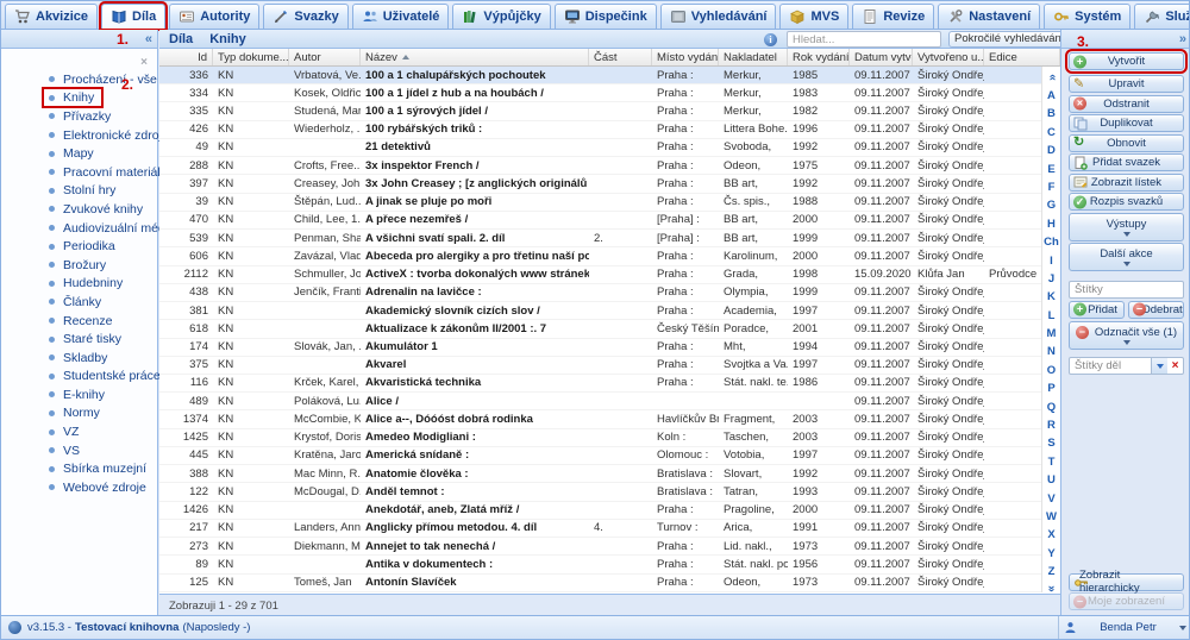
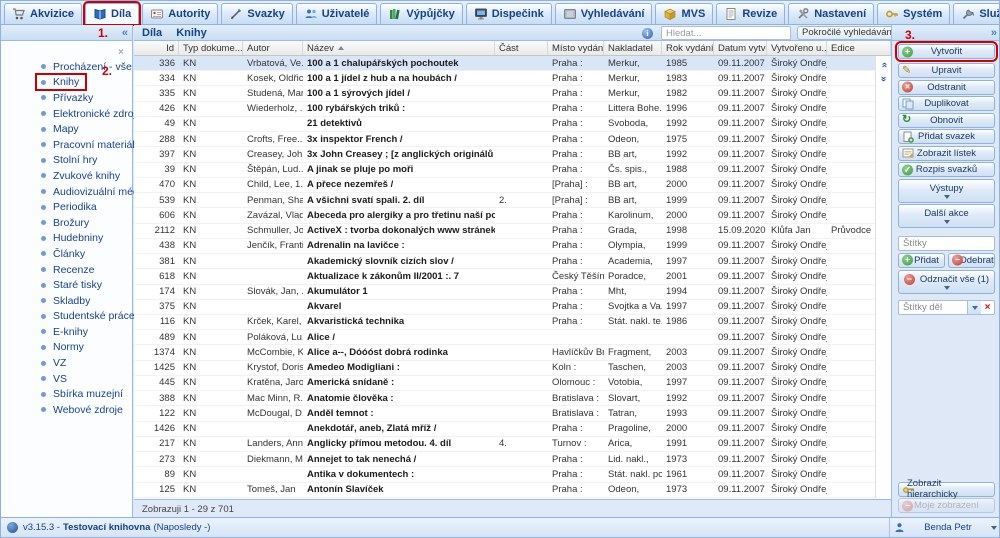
  Akvizice
  Díla
  Autority
  Svazky
  Uživatelé
  Výpůjčky
  Dispečink
  Vyhledávání
  MVS
  Revize
  Nastavení
  Systém
  «
  ×
  Procházení - vše
  Knihy
  Přívazky
  Elektronické zdro
  Mapy
  Pracovní materiá
  Stolní hry
  Zvukové knihy
  Audiovizuální mé
  Periodika
  Brožury
  Hudebniny
  Články
  Recenze
  Staré tisky
  Skladby
  Studentské práce
  E-knihy
  Normy
  VZ
  VS
  Sbírka muzejní
  Webové zdroje
  Díla
  Knihy
  i
  Hledat...
  Pokročilé vyhledáván
  Id
  Typ dokume...
  Autor
  Název
  Část
  Místo vydán
  Nakladatel
  Rok vydání
  Vytvořeno u..
  Edice
  336
  KN
  Vrbatová, Ve.
  100 a 1 chalupářských pochoutek
  Praha :
  Merkur,
  1985
  09.11.2007
  Široký Ondře
  334
  KN
  Kosek, Oldřic
  100 a 1 jídel z hub a na houbách /
  Praha :
  Merkur,
  1983
  09.11.2007
  Široký Ondře
  335
  KN
  Studená, Mar
  100 a 1 sýrových jídel /
  Praha :
  Merkur,
  1982
  09.11.2007
  Široký Ondře
  426
  KN
  Wiederholz, .
  100 rybářských triků :
  Praha :
  Littera Bohe.
  1996
  09.11.2007
  Široký Ondře
  49
  KN
  21 detektivů
  Praha :
  Svoboda,
  1992
  09.11.2007
  Široký Ondře
  288
  KN
  Crofts, Free..
  3x inspektor French /
  Praha :
  Odeon,
  1975
  09.11.2007
  Široký Ondře
  397
  KN
  Creasey, Joh
  3x John Creasey ; [z anglických originálů
  Praha :
  BB art,
  1992
  09.11.2007
  Široký Ondře
  39
  KN
  Štěpán, Lud..
  A jinak se pluje po moři
  Praha :
  Čs. spis.,
  1988
  09.11.2007
  Široký Ondře
  470
  KN
  Child, Lee, 1.
  A přece nezemřeš /
  [Praha] :
  BB art,
  2000
  09.11.2007
  Široký Ondře
  539
  KN
  Penman, Sha
  A všichni svatí spali. 2. díl
  2.
  [Praha] :
  BB art,
  1999
  09.11.2007
  Široký Ondře
  606
  KN
  Zavázal, Vlad
  Abeceda pro alergiky a pro třetinu naší po
  Praha :
  Karolinum,
  2000
  09.11.2007
  Široký Ondře
  2112
  KN
  Schmuller, Jo
  ActiveX : tvorba dokonalých www stránek
  Praha :
  Grada,
  1998
  15.09.2020
  Klůfa Jan
  Průvodce
  438
  KN
  Jenčík, Franti
  Adrenalin na lavičce :
  Praha :
  Olympia,
  1999
  09.11.2007
  Široký Ondře
  381
  KN
  Akademický slovník cizích slov /
  Praha :
  Academia,
  1997
  09.11.2007
  Široký Ondře
  618
  KN
  Aktualizace k zákonům II/2001 :. 7
  Český Těšín
  Poradce,
  2001
  09.11.2007
  Široký Ondře
  174
  KN
  Slovák, Jan, .
  Akumulátor 1
  Praha :
  Mht,
  1994
  09.11.2007
  Široký Ondře
  375
  KN
  Akvarel
  Praha :
  Svojtka a Va.
  1997
  09.11.2007
  Široký Ondře
  116
  KN
  Krček, Karel,
  Akvaristická technika
  Praha :
  Stát. nakl. te
  1986
  09.11.2007
  Široký Ondře
  489
  KN
  Poláková, Lu
  Alice /
  09.11.2007
  Široký Ondře
  1374
  KN
  McCombie, K
  Alice a--, Dóóóst dobrá rodinka
  Havlíčkův Br
  Fragment,
  2003
  09.11.2007
  Široký Ondře
  1425
  KN
  Krystof, Doris
  Amedeo Modigliani :
  Koln :
  Taschen,
  2003
  09.11.2007
  Široký Ondře
  445
  KN
  Kratěna, Jaro
  Americká snídaně :
  Olomouc :
  Votobia,
  1997
  09.11.2007
  Široký Ondře
  388
  KN
  Mac Minn, R.
  Anatomie člověka :
  Bratislava :
  Slovart,
  1992
  09.11.2007
  Široký Ondře
  122
  KN
  McDougal, D
  Anděl temnot :
  Bratislava :
  Tatran,
  1993
  09.11.2007
  Široký Ondře
  1426
  KN
  Anekdotář, aneb, Zlatá mříž /
  Praha :
  Pragoline,
  2000
  09.11.2007
  Široký Ondře
  217
  KN
  Landers, Ann
  Anglicky přímou metodou. 4. díl
  4.
  Turnov :
  Arica,
  1991
  09.11.2007
  Široký Ondře
  273
  KN
  Diekmann, M
  Annejet to tak nenechá /
  Praha :
  Lid. nakl.,
  1973
  09.11.2007
  Široký Ondře
  89
  KN
  Antika v dokumentech :
  Praha :
  Stát. nakl. po
- 1956
+ 1961
  09.11.2007
  Široký Ondře
  125
  KN
  Tomeš, Jan
  Antonín Slavíček
  Praha :
  Odeon,
  1973
  09.11.2007
  Široký Ondře
- A
- B
- C
- D
- E
- F
- G
- H
- Ch
- I
- J
- K
- L
- M
- N
- O
- P
- Q
- R
- S
- T
- U
- V
- W
- X
- Y
- Z
  Zobrazuji 1 - 29 z 701
  »
  +
  Vytvořit
  ✎
  Upravit
  ×
  Odstranit
  Duplikovat
  ↻
  Obnovit
  Přidat svazek
  Zobrazit lístek
  ✓
  Rozpis svazků
  Výstupy
  Další akce
  Štítky
  +
  Přidat
  −
  Odebrat
  −
  Odznačit vše (1)
  Štítky děl
  ×
  Zobrazit hierarchicky
  −
  Moje zobrazení
  v3.15.3 -
  Testovací knihovna
  (Naposledy -)
  Benda Petr
  1.
  2.
  3.
